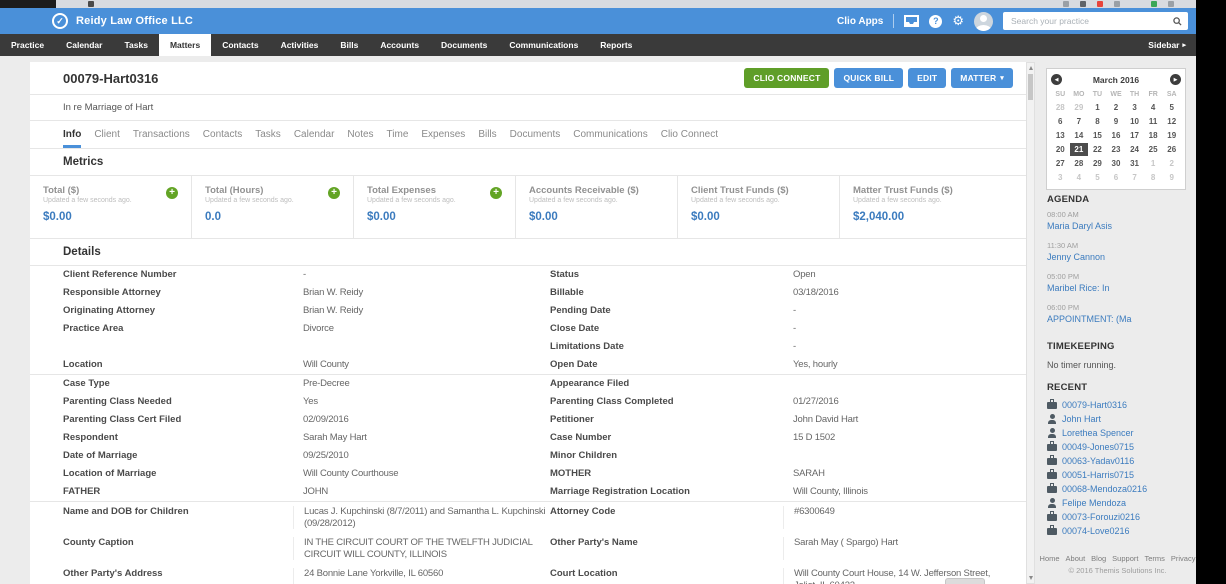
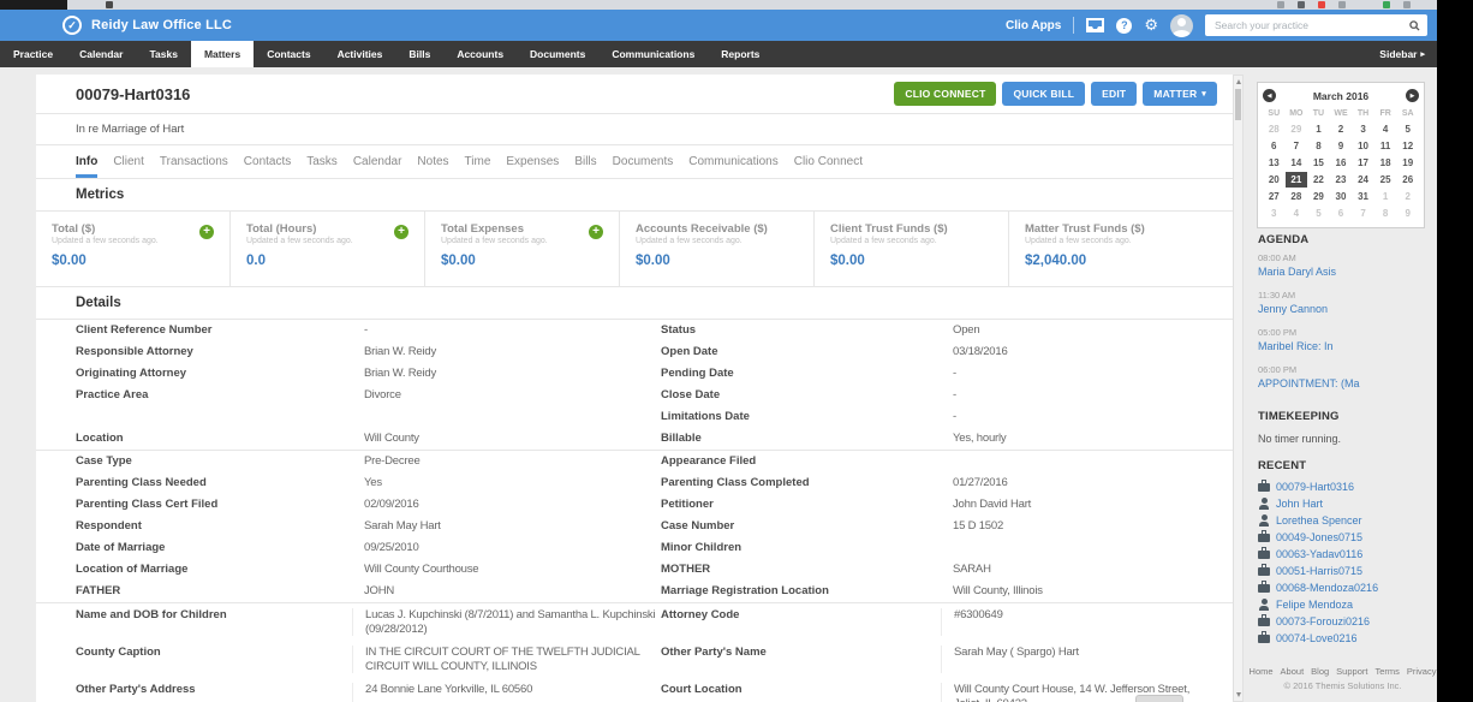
  ✓
  Reidy Law Office LLC
  Clio Apps
  ?
  ⚙
  Search your practice
  Practice
  Calendar
  Tasks
  Matters
  Contacts
  Activities
  Bills
  Accounts
  Documents
  Communications
  Reports
  Sidebar
  00079-Hart0316
  CLIO CONNECT
  QUICK BILL
  EDIT
  MATTER
  In re Marriage of Hart
  Info
  Client
  Transactions
  Contacts
  Tasks
  Calendar
  Notes
  Time
  Expenses
  Bills
  Documents
  Communications
  Clio Connect
  Metrics
  Total ($)
  $0.00
  +
  Total (Hours)
  0.0
  +
  Total Expenses
  $0.00
  +
  Accounts Receivable ($)
  $0.00
  Client Trust Funds ($)
  $0.00
  Matter Trust Funds ($)
  $2,040.00
  Details
  Client Reference Number
  -
  Status
  Open
  Responsible Attorney
  Brian W. Reidy
- Billable
+ Open Date
  03/18/2016
  Originating Attorney
  Brian W. Reidy
  Pending Date
  -
  Practice Area
  Divorce
  Close Date
  -
  Limitations Date
  -
  Location
  Will County
- Open Date
+ Billable
  Yes, hourly
  Case Type
  Pre-Decree
  Appearance Filed
  Parenting Class Needed
  Yes
  Parenting Class Completed
  01/27/2016
  Parenting Class Cert Filed
  02/09/2016
  Petitioner
  John David Hart
  Respondent
  Sarah May Hart
  Case Number
  15 D 1502
  Date of Marriage
  09/25/2010
  Minor Children
  Location of Marriage
  Will County Courthouse
  MOTHER
  SARAH
  FATHER
  JOHN
  Marriage Registration Location
  Will County, Illinois
  Name and DOB for Children
  Lucas J. Kupchinski (8/7/2011) and Samantha L. Kupchinski (09/28/2012)
  Attorney Code
  #6300649
  County Caption
  IN THE CIRCUIT COURT OF THE TWELFTH JUDICIAL CIRCUIT WILL COUNTY, ILLINOIS
  Other Party's Name
  Sarah May ( Spargo) Hart
  Other Party's Address
  24 Bonnie Lane Yorkville, IL 60560
  Court Location
  Will County Court House, 14 W. Jefferson Street,
  March 2016
  28
  29
  1
  2
  3
  4
  5
  6
  7
  8
  9
  10
  11
  12
  13
  14
  15
  16
  17
  18
  19
  20
  21
  22
  23
  24
  25
  26
  27
  28
  29
  30
  31
  1
  2
  3
  4
  5
  6
  7
  8
  9
  AGENDA
  08:00 AM
  Maria Daryl Asis
  11:30 AM
  Jenny Cannon
  05:00 PM
  Maribel Rice: In
  06:00 PM
  APPOINTMENT: (Ma
  TIMEKEEPING
  No timer running.
  RECENT
  00079-Hart0316
  John Hart
  Lorethea Spencer
  00049-Jones0715
  00063-Yadav0116
  00051-Harris0715
  00068-Mendoza0216
  Felipe Mendoza
  00073-Forouzi0216
  00074-Love0216
  Home
  About
  Blog
  Support
  Terms
  Privacy
  © 2016 Themis Solutions Inc.
